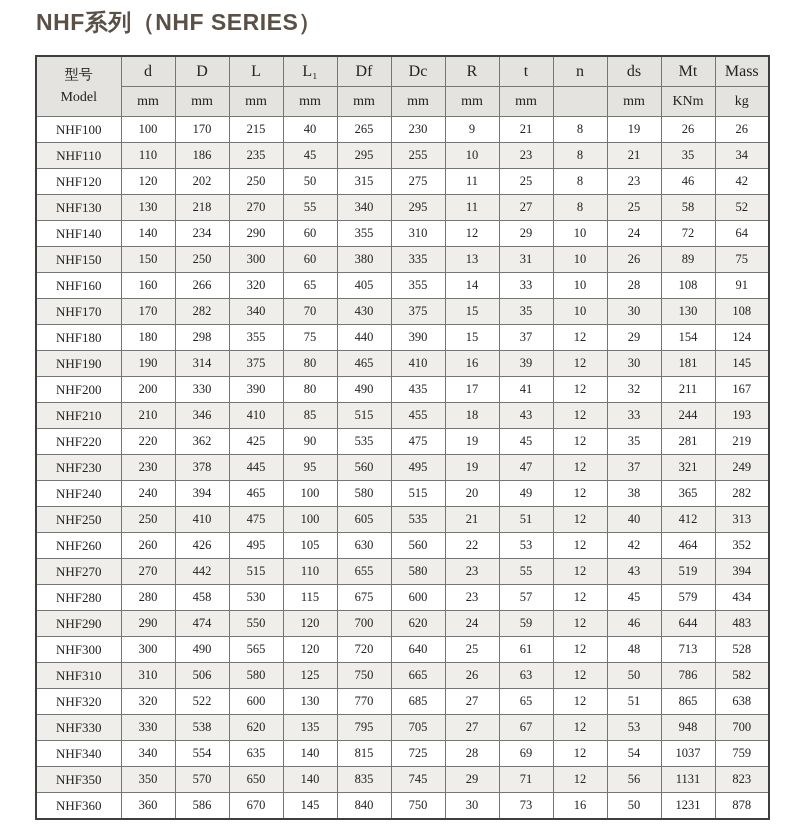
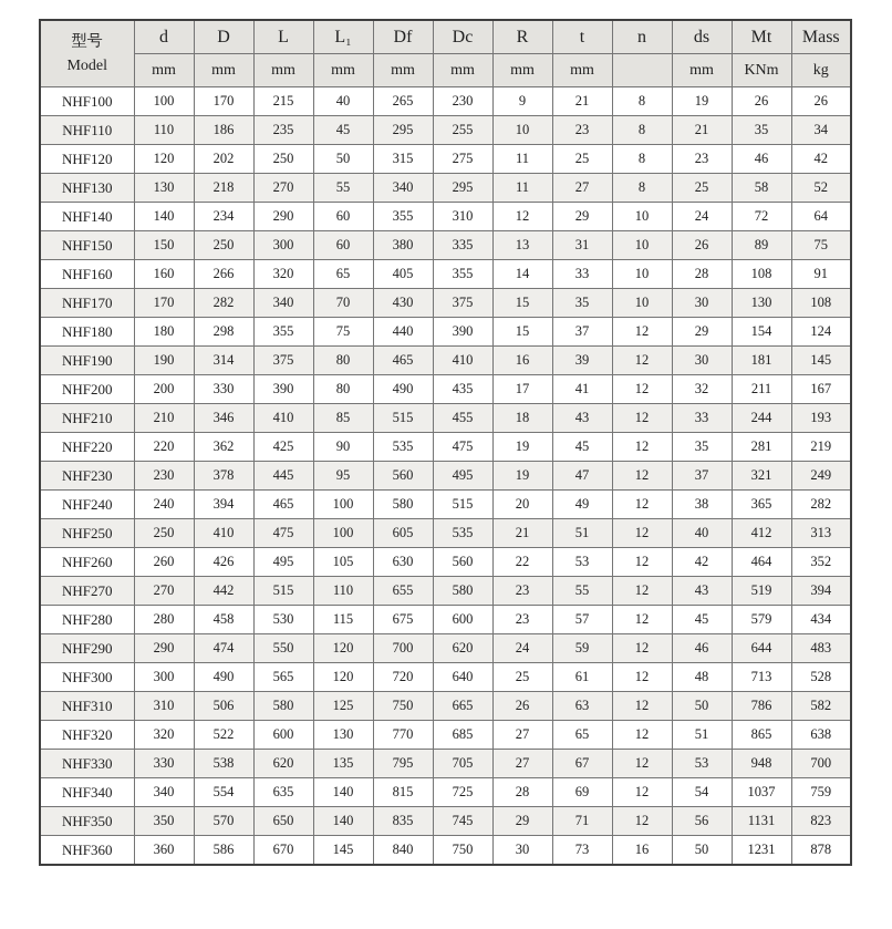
- NHF系列（NHF SERIES）
  型号Model	d	D	L	L₁	Df	Dc	R	t	n	ds	Mt	Mass
  mm	mm	mm	mm	mm	mm	mm	mm		mm	KNm	kg
  NHF100	100	170	215	40	265	230	9	21	8	19	26	26
  NHF110	110	186	235	45	295	255	10	23	8	21	35	34
  NHF120	120	202	250	50	315	275	11	25	8	23	46	42
  NHF130	130	218	270	55	340	295	11	27	8	25	58	52
  NHF140	140	234	290	60	355	310	12	29	10	24	72	64
  NHF150	150	250	300	60	380	335	13	31	10	26	89	75
  NHF160	160	266	320	65	405	355	14	33	10	28	108	91
  NHF170	170	282	340	70	430	375	15	35	10	30	130	108
  NHF180	180	298	355	75	440	390	15	37	12	29	154	124
  NHF190	190	314	375	80	465	410	16	39	12	30	181	145
  NHF200	200	330	390	80	490	435	17	41	12	32	211	167
  NHF210	210	346	410	85	515	455	18	43	12	33	244	193
  NHF220	220	362	425	90	535	475	19	45	12	35	281	219
  NHF230	230	378	445	95	560	495	19	47	12	37	321	249
  NHF240	240	394	465	100	580	515	20	49	12	38	365	282
  NHF250	250	410	475	100	605	535	21	51	12	40	412	313
  NHF260	260	426	495	105	630	560	22	53	12	42	464	352
  NHF270	270	442	515	110	655	580	23	55	12	43	519	394
  NHF280	280	458	530	115	675	600	23	57	12	45	579	434
  NHF290	290	474	550	120	700	620	24	59	12	46	644	483
  NHF300	300	490	565	120	720	640	25	61	12	48	713	528
  NHF310	310	506	580	125	750	665	26	63	12	50	786	582
  NHF320	320	522	600	130	770	685	27	65	12	51	865	638
  NHF330	330	538	620	135	795	705	27	67	12	53	948	700
  NHF340	340	554	635	140	815	725	28	69	12	54	1037	759
  NHF350	350	570	650	140	835	745	29	71	12	56	1131	823
  NHF360	360	586	670	145	840	750	30	73	16	50	1231	878
